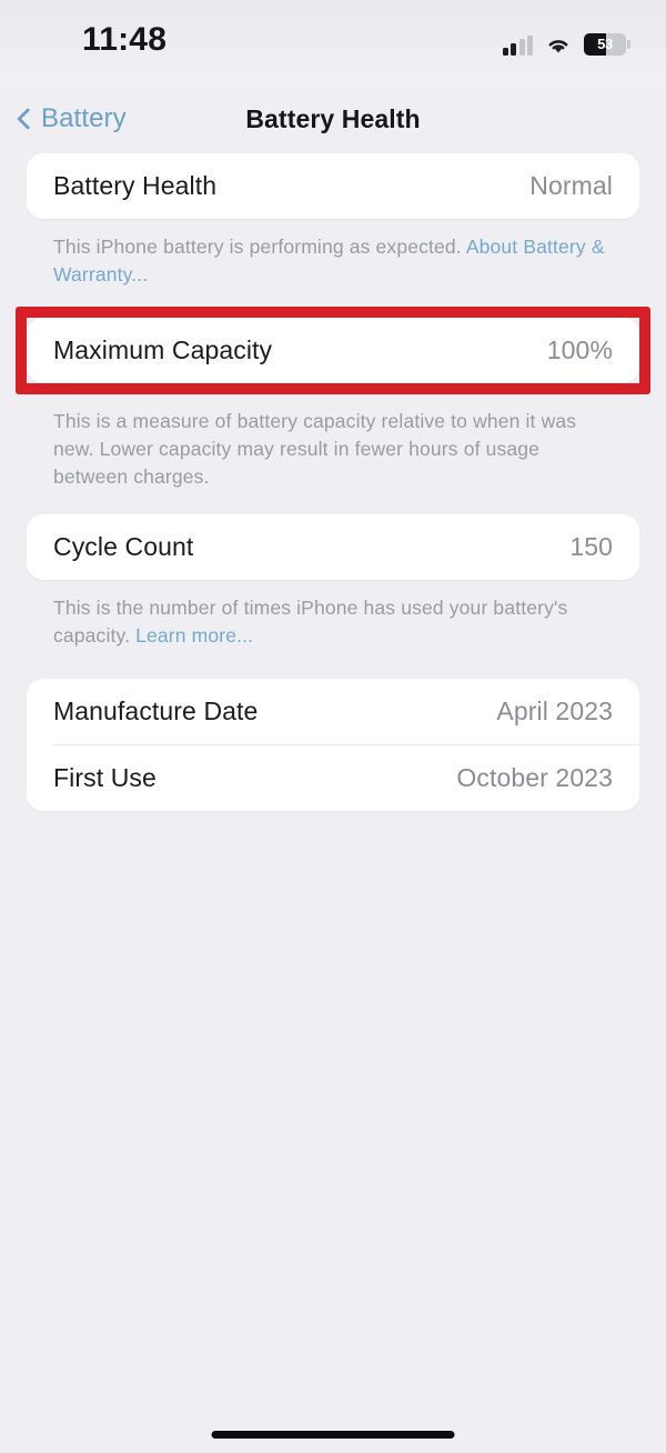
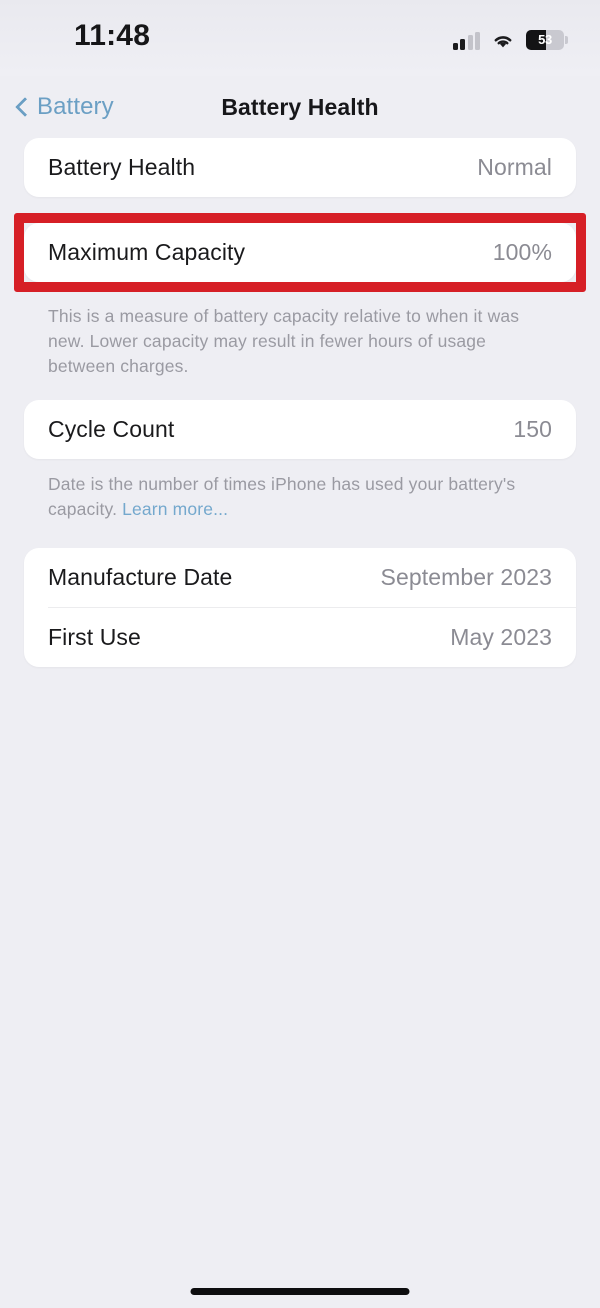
  11:48
  53
  Battery
  Battery Health
  Battery Health
  Normal
- This iPhone battery is performing as expected. About Battery & Warranty...
  Maximum Capacity
  100%
  This is a measure of battery capacity relative to when it was new. Lower capacity may result in fewer hours of usage between charges.
  Cycle Count
  150
- This is the number of times iPhone has used your battery's capacity. Learn more...
+ Date is the number of times iPhone has used your battery's capacity. Learn more...
  Manufacture Date
- April 2023
+ September 2023
  First Use
- October 2023
+ May 2023
